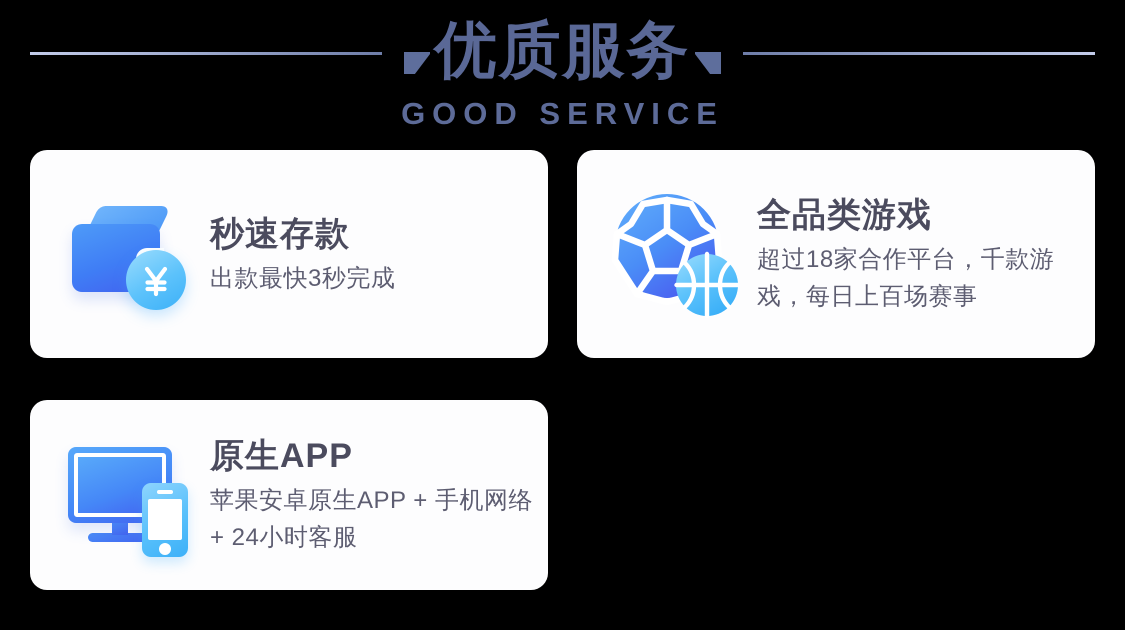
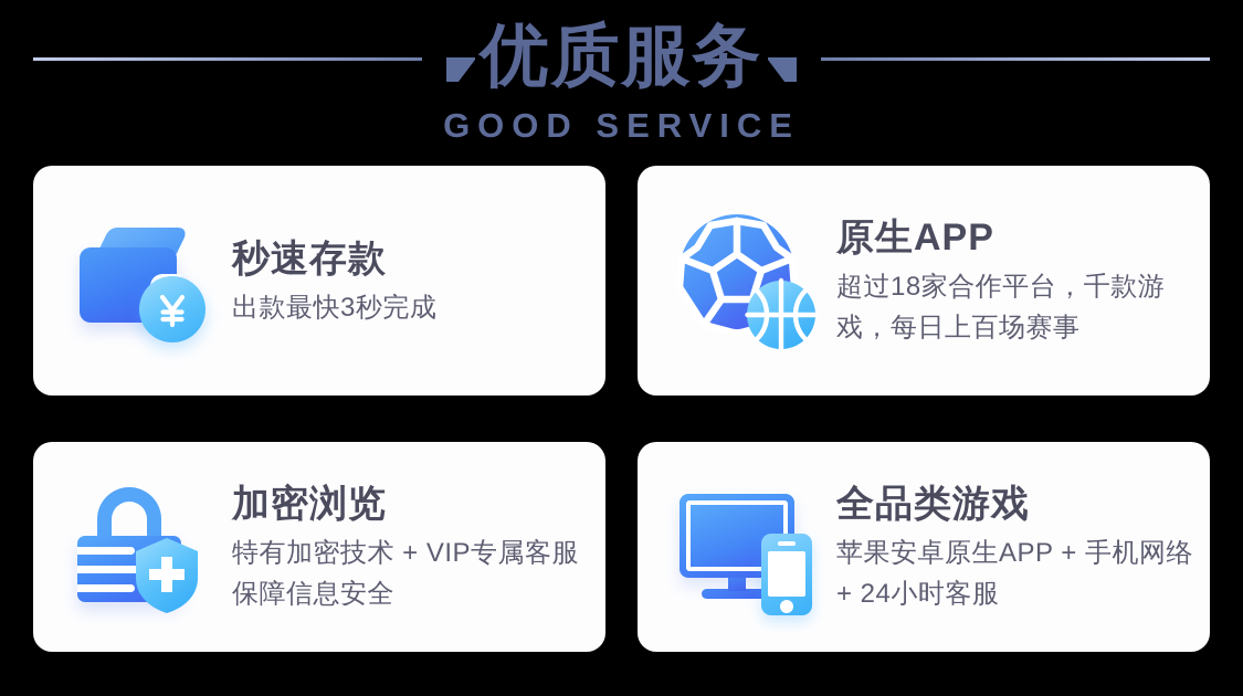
  优质服务
  GOOD SERVICE
  秒速存款
  出款最快3秒完成
- 全品类游戏
+ 原生APP
  超过18家合作平台，千款游戏，每日上百场赛事
+ 加密浏览
+ 特有加密技术 + VIP专属客服保障信息安全
- 原生APP
+ 全品类游戏
  苹果安卓原生APP + 手机网络 + 24小时客服
